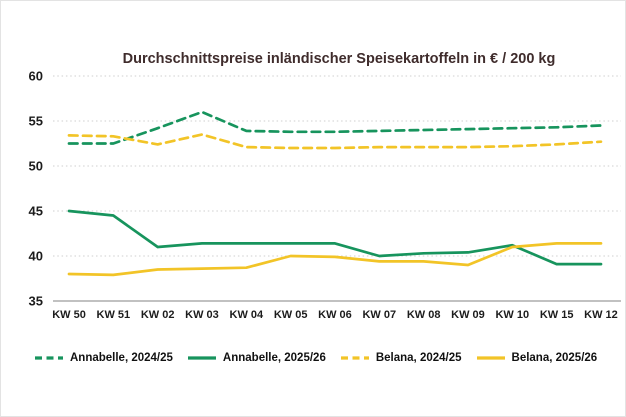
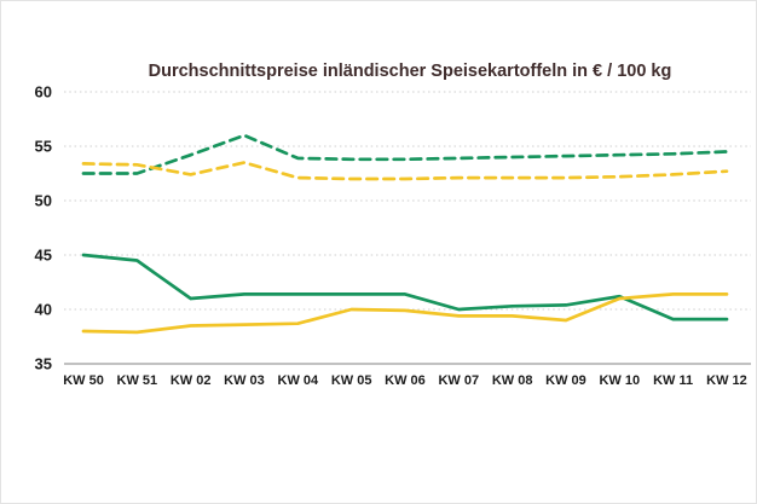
- Durchschnittspreise inländischer Speisekartoffeln in € / 200 kg
+ Durchschnittspreise inländischer Speisekartoffeln in € / 100 kg
  60
  55
  50
  45
  40
  35
  KW 50
  KW 51
  KW 02
  KW 03
  KW 04
  KW 05
  KW 06
  KW 07
  KW 08
  KW 09
  KW 10
- KW 15
+ KW 11
  KW 12
- Annabelle, 2024/25
- Annabelle, 2025/26
- Belana, 2024/25
- Belana, 2025/26
